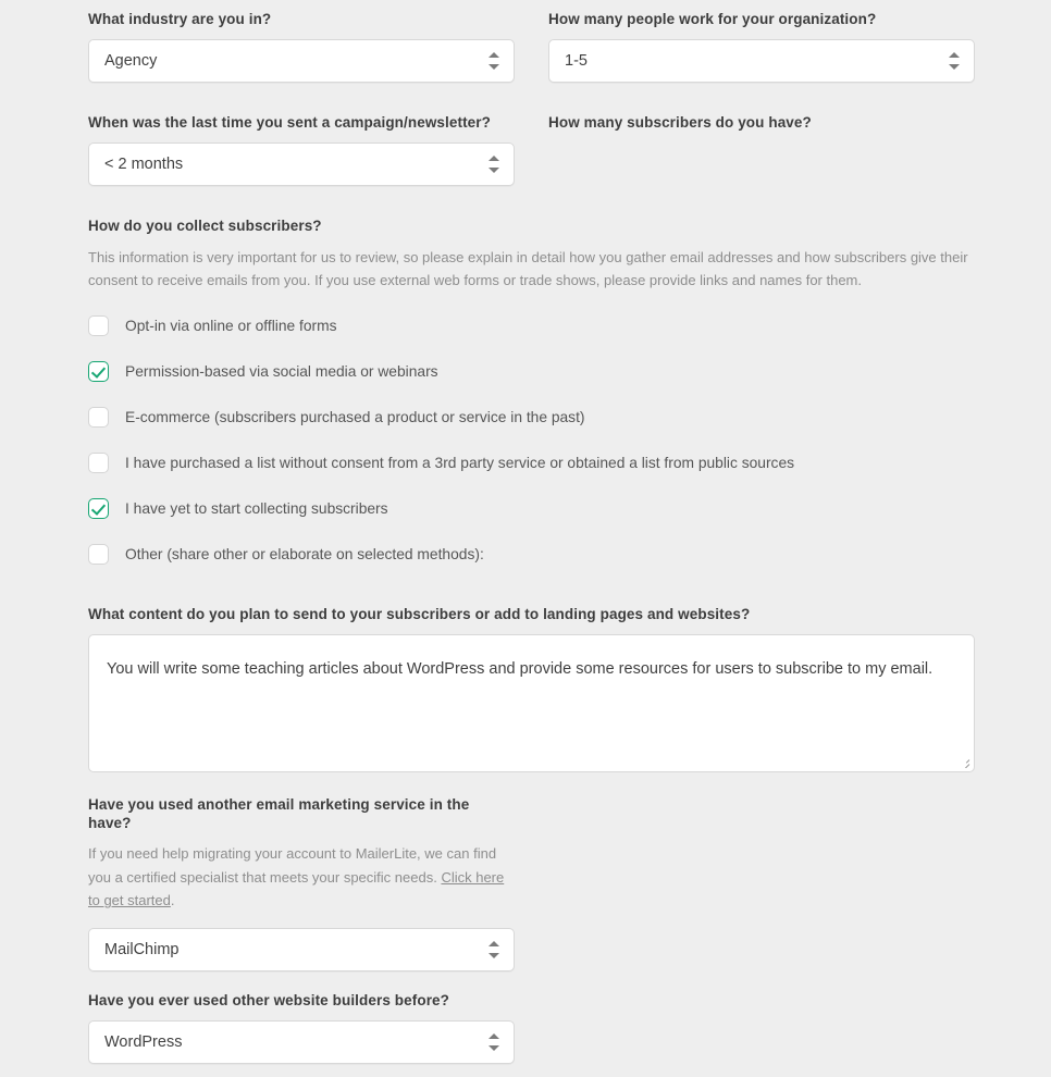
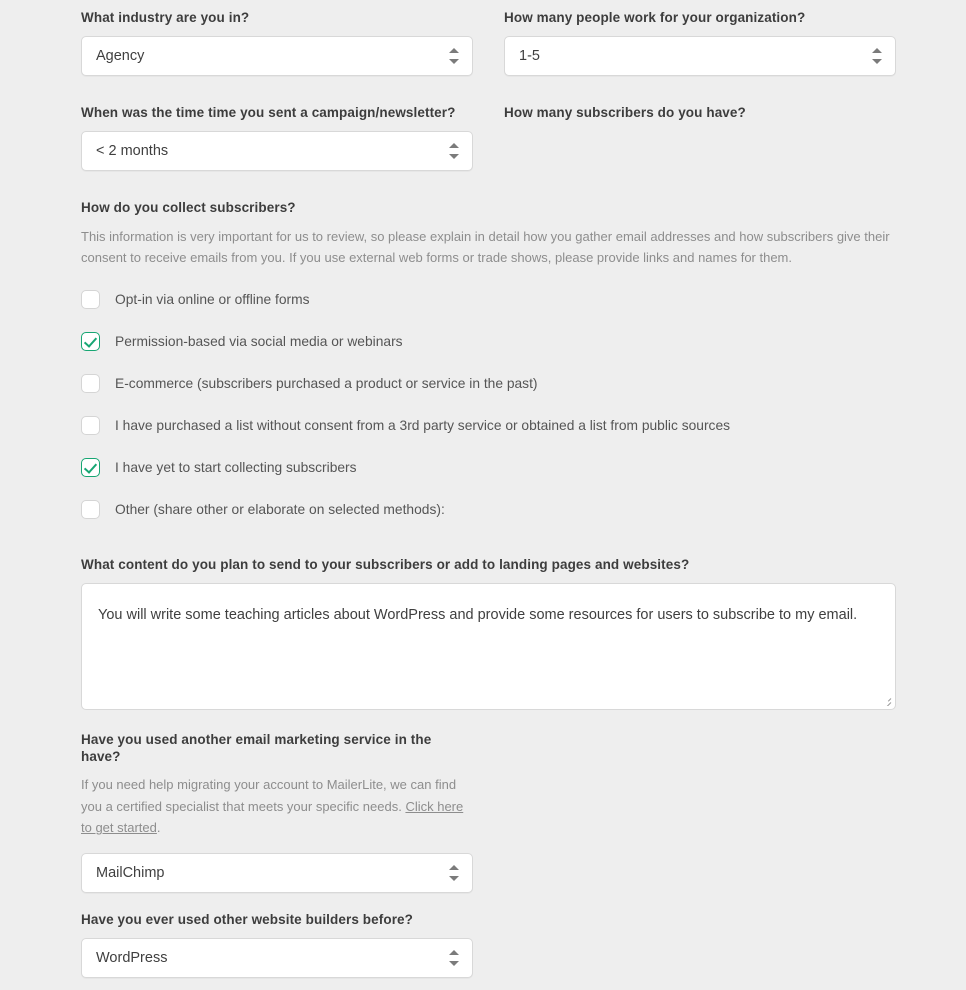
  What industry are you in?
  Agency
  How many people work for your organization?
  1-5
- When was the last time you sent a campaign/newsletter?
+ When was the time time you sent a campaign/newsletter?
  < 2 months
  How many subscribers do you have?
  How do you collect subscribers?
  This information is very important for us to review, so please explain in detail how you gather email addresses and how subscribers give their consent to receive emails from you. If you use external web forms or trade shows, please provide links and names for them.
  Opt-in via online or offline forms
  Permission-based via social media or webinars
  E-commerce (subscribers purchased a product or service in the past)
  I have purchased a list without consent from a 3rd party service or obtained a list from public sources
  I have yet to start collecting subscribers
  Other (share other or elaborate on selected methods):
  What content do you plan to send to your subscribers or add to landing pages and websites?
  You will write some teaching articles about WordPress and provide some resources for users to subscribe to my email.
  Have you used another email marketing service in the have?
  If you need help migrating your account to MailerLite, we can find you a certified specialist that meets your specific needs. Click here to get started.
  MailChimp
  Have you ever used other website builders before?
  WordPress
